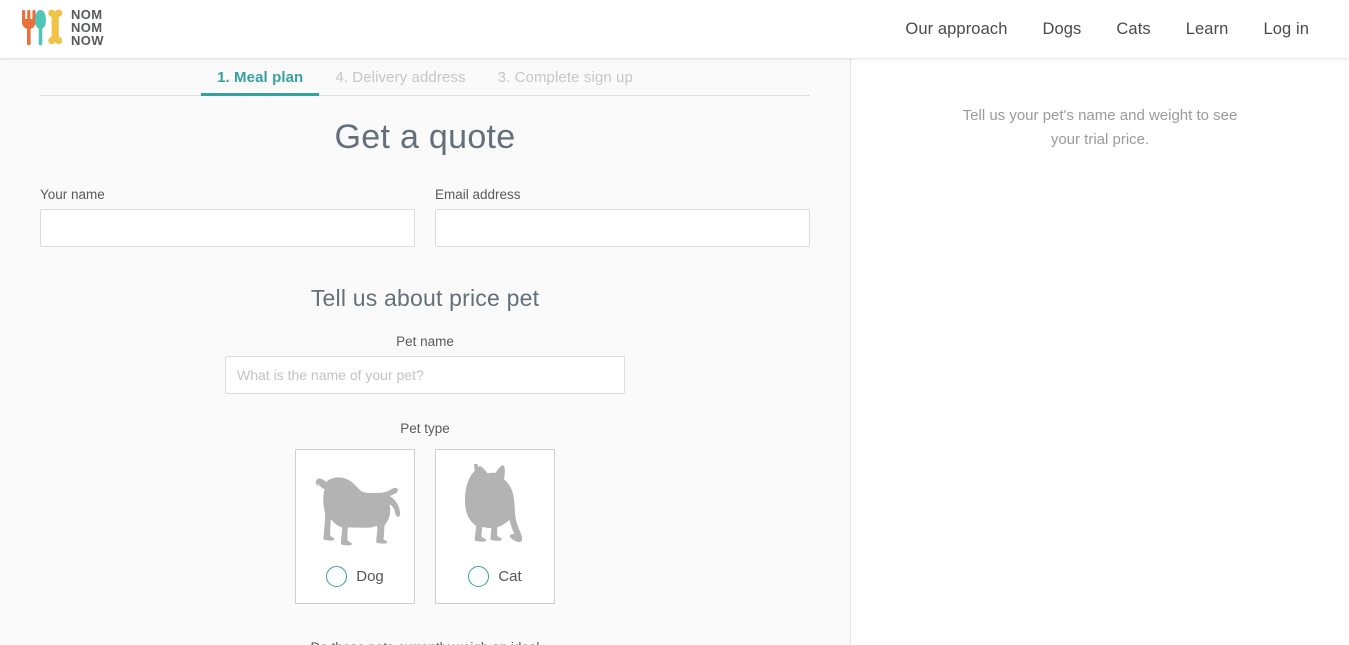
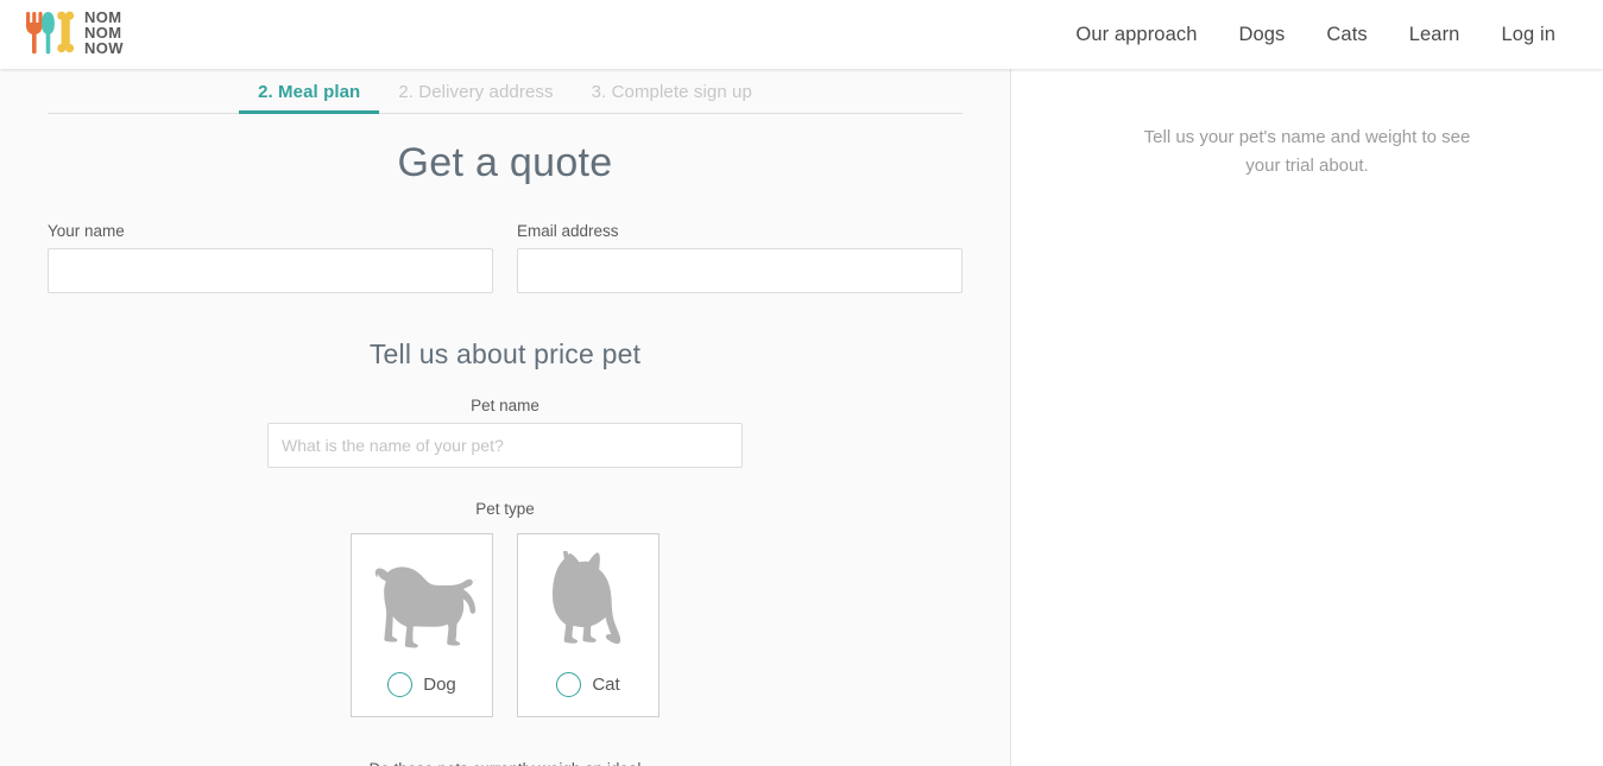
  NOM
  NOM
  NOW
  Our approach
  Dogs
  Cats
  Learn
  Log in
- 1. Meal plan
+ 2. Meal plan
- 4. Delivery address
+ 2. Delivery address
  3. Complete sign up
  Get a quote
  Your name
  Email address
  Tell us about price pet
  Pet name
  What is the name of your pet?
  Pet type
  Dog
  Cat
- Tell us your pet's name and weight to see your trial price.
+ Tell us your pet's name and weight to see your trial about.
